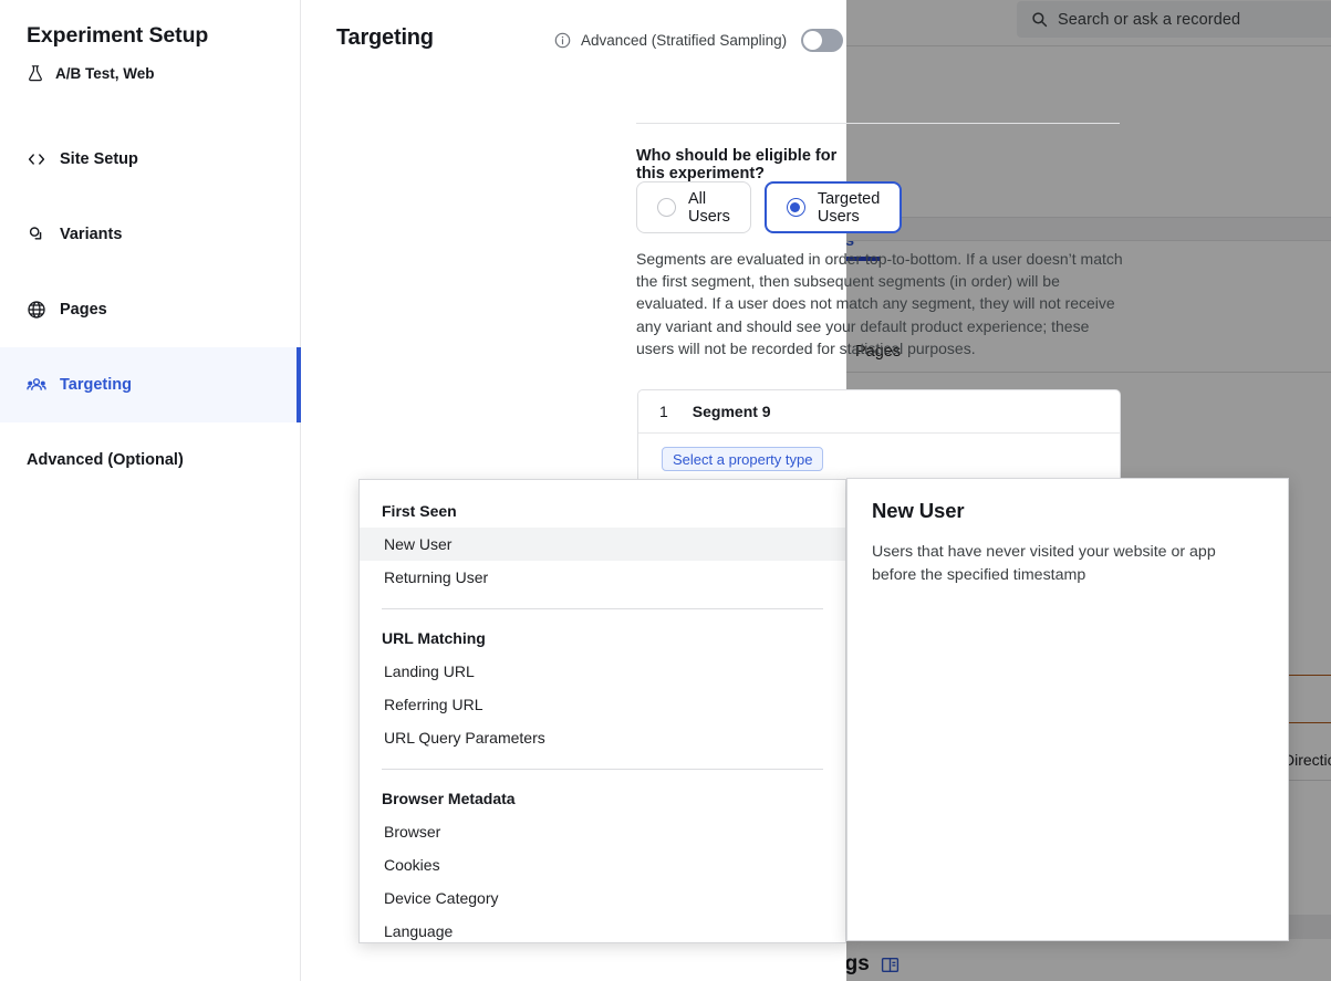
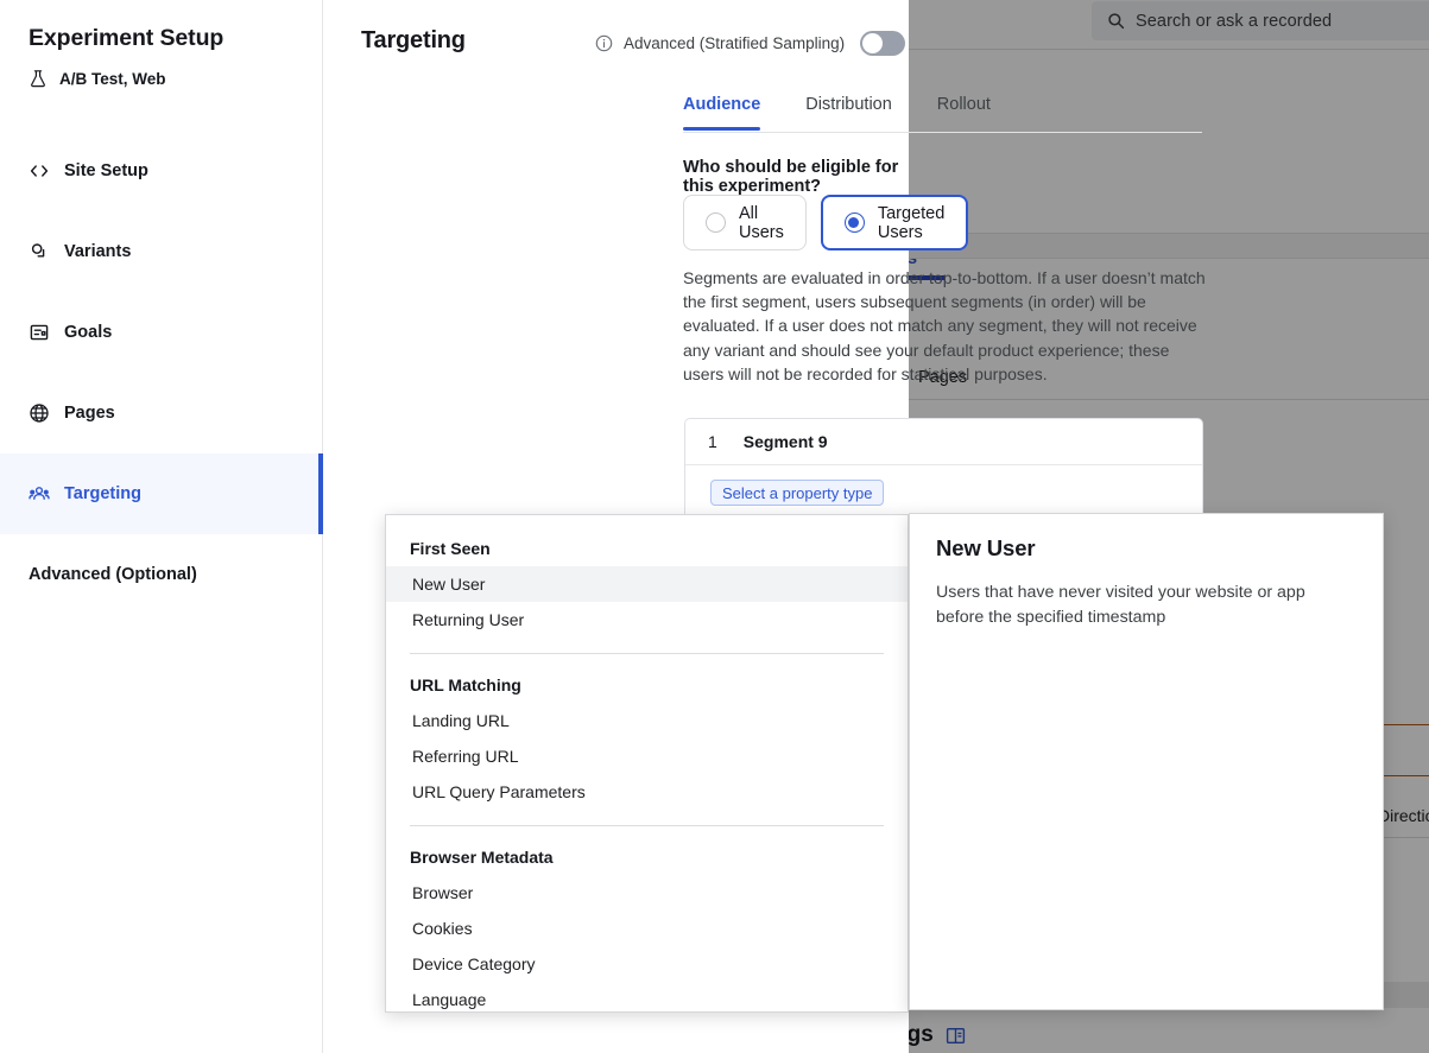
  Search or ask a recorded
  s
  Pages
  Directi
  Experiment Setup
  A/B Test, Web
  Site Setup
  Variants
+ Goals
  Pages
  Targeting
  Advanced (Optional)
  Targeting
  Advanced (Stratified Sampling)
+ Audience
+ Distribution
+ Rollout
  Who should be eligible for this experiment?
  All Users
  Targeted Users
- Segments are evaluated in order top-to-bottom. If a user doesn’t match the first segment, then subsequent segments (in order) will be evaluated. If a user does not match any segment, they will not receive any variant and should see your default product experience; these users will not be recorded for statistical purposes.
+ Segments are evaluated in order top-to-bottom. If a user doesn’t match the first segment, users subsequent segments (in order) will be evaluated. If a user does not match any segment, they will not receive any variant and should see your default product experience; these users will not be recorded for statistical purposes.
  1
  Segment 9
  Select a property type
  First Seen
  New User
  Returning User
  URL Matching
  Landing URL
  Referring URL
  URL Query Parameters
  Browser Metadata
  Browser
  Cookies
  Device Category
  Language
  New User
  Users that have never visited your website or app before the specified timestamp
